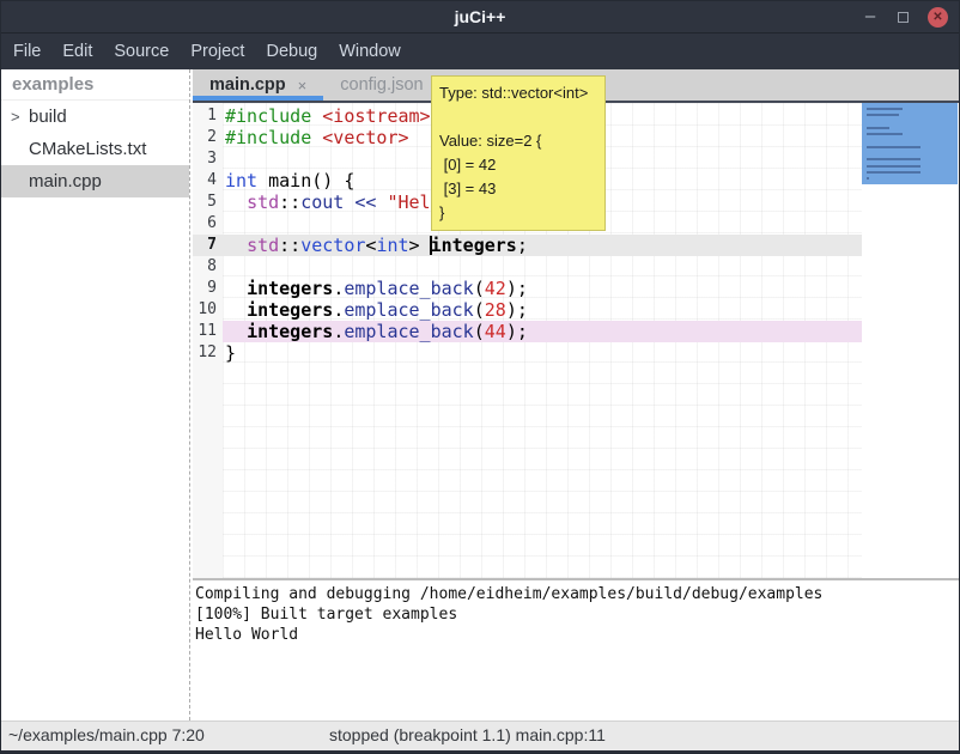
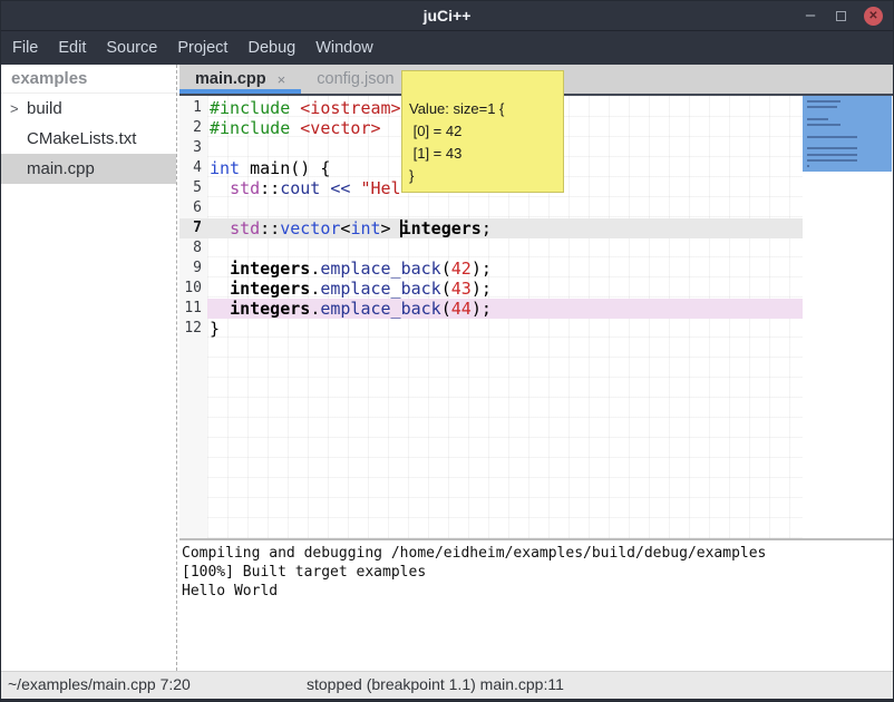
  juCi++
  –
  ✕
  File
  Edit
  Source
  Project
  Debug
  Window
  examples
  >
  build
  CMakeLists.txt
  main.cpp
  main.cpp
  ×
  config.json
  1
  2
  3
  4
  5
  6
  7
  8
  9
  10
  11
  12
  #include <iostream>
  #include <vector>
  int main() {
  std::cout << "Hel
  std::vector<int> integers;
  integers.emplace_back(42);
- integers.emplace_back(28);
+ integers.emplace_back(43);
  integers.emplace_back(44);
  }
- Type: std::vector<int>
- Value: size=2 {
+ Value: size=1 {
  [0] = 42
- [3] = 43
+ [1] = 43
  }
  Compiling and debugging /home/eidheim/examples/build/debug/examples
  [100%] Built target examples
  Hello World
  ~/examples/main.cpp 7:20
  stopped (breakpoint 1.1) main.cpp:11
